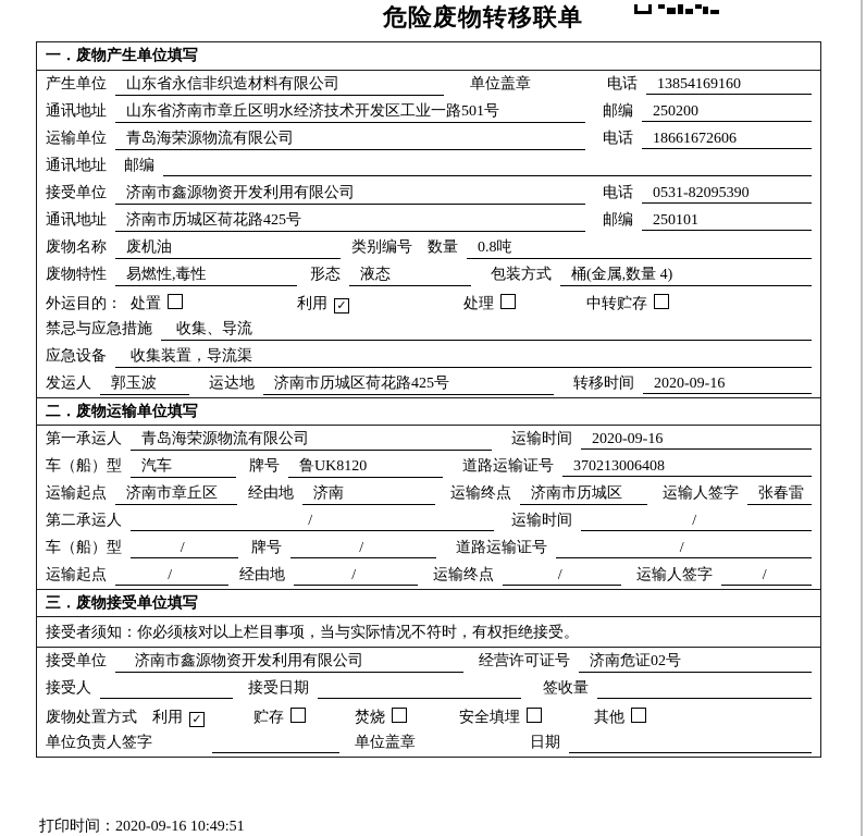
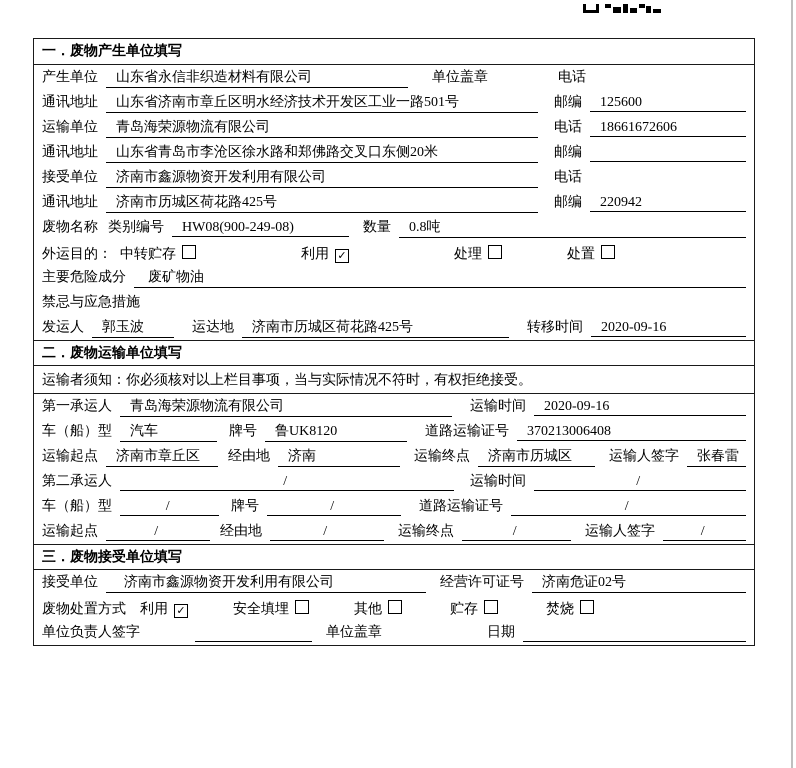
- 危险废物转移联单
  一．废物产生单位填写
  产生单位
  山东省永信非织造材料有限公司
  单位盖章
  电话
- 13854169160
  通讯地址
  山东省济南市章丘区明水经济技术开发区工业一路501号
  邮编
- 250200
+ 125600
  运输单位
  青岛海荣源物流有限公司
  电话
  18661672606
  通讯地址
+ 山东省青岛市李沧区徐水路和郑佛路交叉口东侧20米
  邮编
  接受单位
  济南市鑫源物资开发利用有限公司
  电话
- 0531-82095390
  通讯地址
  济南市历城区荷花路425号
  邮编
- 250101
+ 220942
  废物名称
- 废机油
  类别编号
+ HW08(900-249-08)
  数量
  0.8吨
- 废物特性
- 易燃性,毒性
- 形态
- 液态
- 包装方式
- 桶(金属,数量 4)
  外运目的：
- 处置
+ 中转贮存
  利用
  ✓
  处理
- 中转贮存
+ 处置
+ 主要危险成分
+ 废矿物油
  禁忌与应急措施
- 收集、导流
- 应急设备
- 收集装置，导流渠
  发运人
  郭玉波
  运达地
  济南市历城区荷花路425号
  转移时间
  2020-09-16
  二．废物运输单位填写
+ 运输者须知：你必须核对以上栏目事项，当与实际情况不符时，有权拒绝接受。
  第一承运人
  青岛海荣源物流有限公司
  运输时间
  2020-09-16
  车（船）型
  汽车
  牌号
  鲁UK8120
  道路运输证号
  370213006408
  运输起点
  济南市章丘区
  经由地
  济南
  运输终点
  济南市历城区
  运输人签字
  张春雷
  第二承运人
  /
  运输时间
  /
  车（船）型
  /
  牌号
  /
  道路运输证号
  /
  运输起点
  /
  经由地
  /
  运输终点
  /
  运输人签字
  /
  三．废物接受单位填写
- 接受者须知：你必须核对以上栏目事项，当与实际情况不符时，有权拒绝接受。
  接受单位
  济南市鑫源物资开发利用有限公司
  经营许可证号
  济南危证02号
- 接受人
- 接受日期
- 签收量
  废物处置方式
  利用
  ✓
- 贮存
+ 安全填埋
- 焚烧
+ 其他
- 安全填埋
+ 贮存
- 其他
+ 焚烧
  单位负责人签字
  单位盖章
  日期
- 打印时间：2020-09-16 10:49:51
